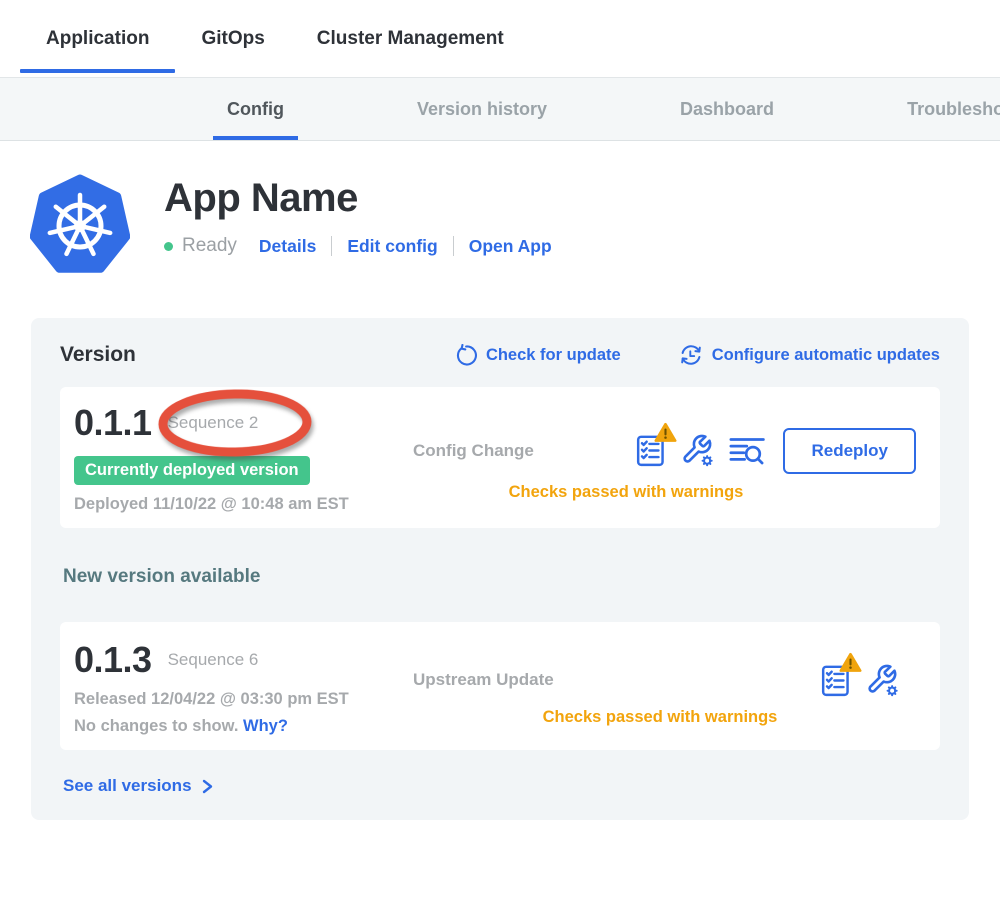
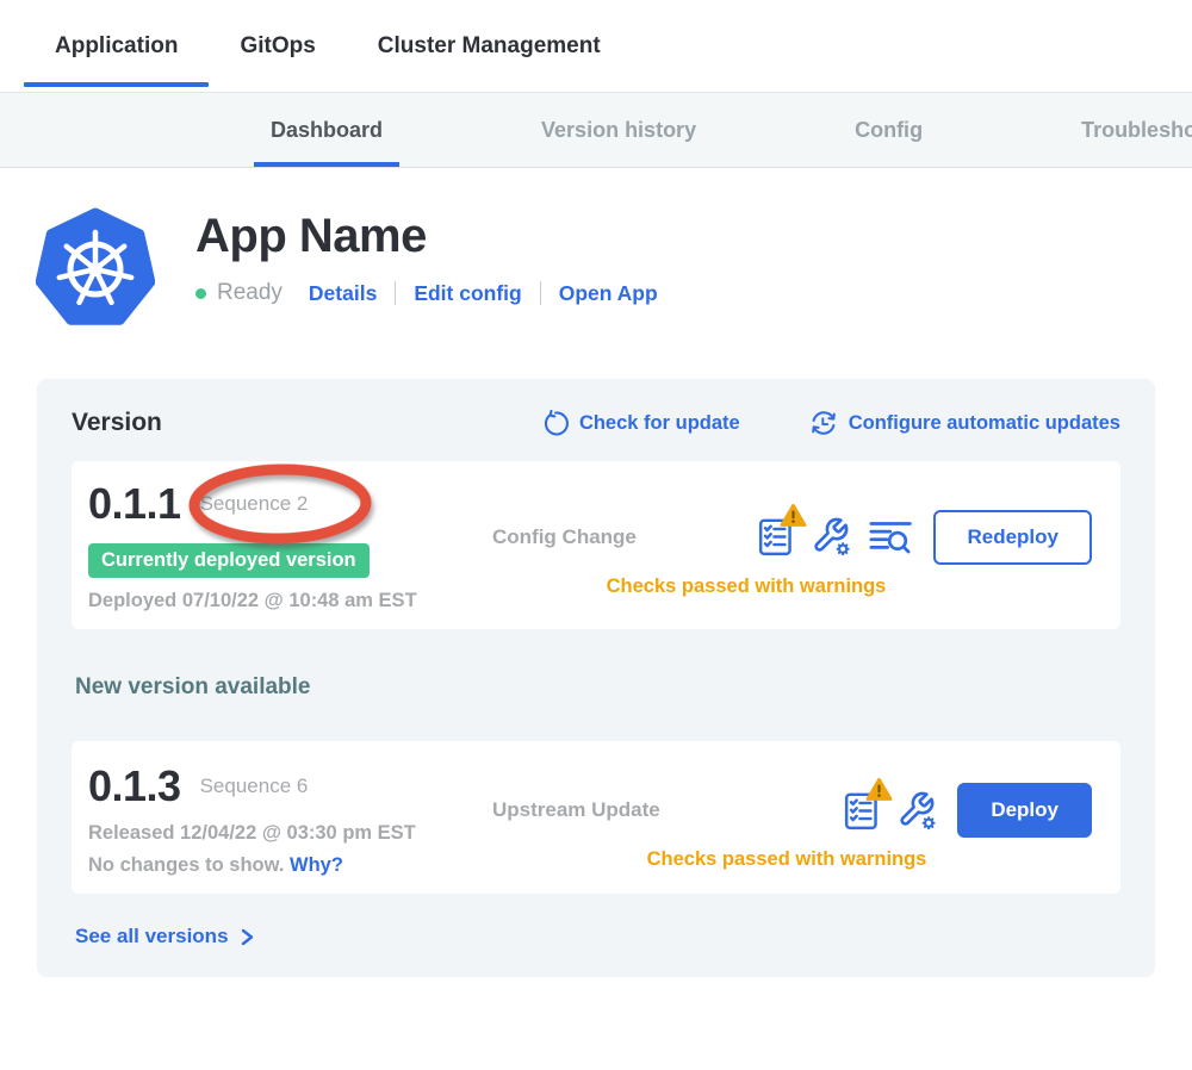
  Application
  GitOps
  Cluster Management
- Config
+ Dashboard
  Version history
- Dashboard
+ Config
  Troublesho
  App Name
  Ready
  Details
  Edit config
  Open App
  Version
  Check for update
  Configure automatic updates
  0.1.1
  Sequence 2
  Currently deployed version
- Deployed 11/10/22 @ 10:48 am EST
+ Deployed 07/10/22 @ 10:48 am EST
  Config Change
  Redeploy
  Checks passed with warnings
  New version available
  0.1.3
  Sequence 6
  Released 12/04/22 @ 03:30 pm EST
  No changes to show. Why?
  Upstream Update
+ Deploy
  Checks passed with warnings
  See all versions
